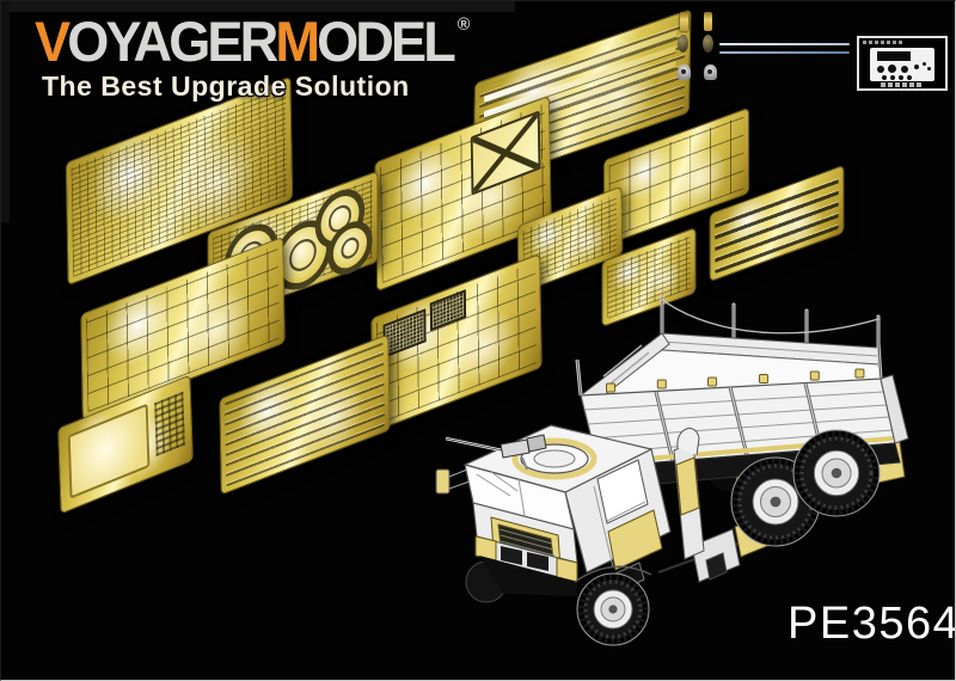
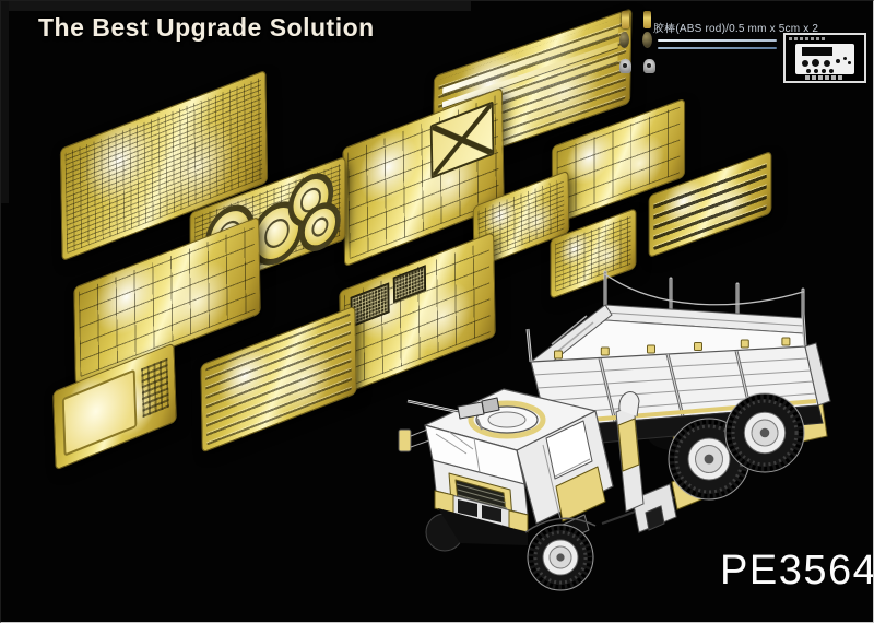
- VOYAGERMODEL ®
  The Best Upgrade Solution
+ 胶棒(ABS rod)/0.5 mm x 5cm x 2
  PE3564
